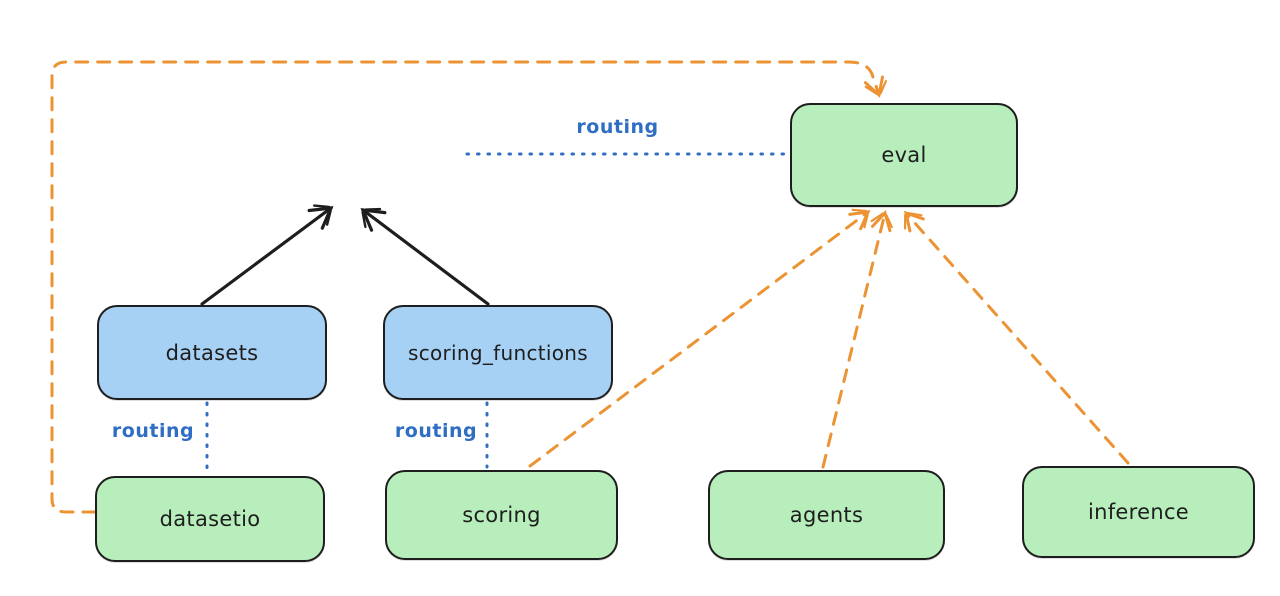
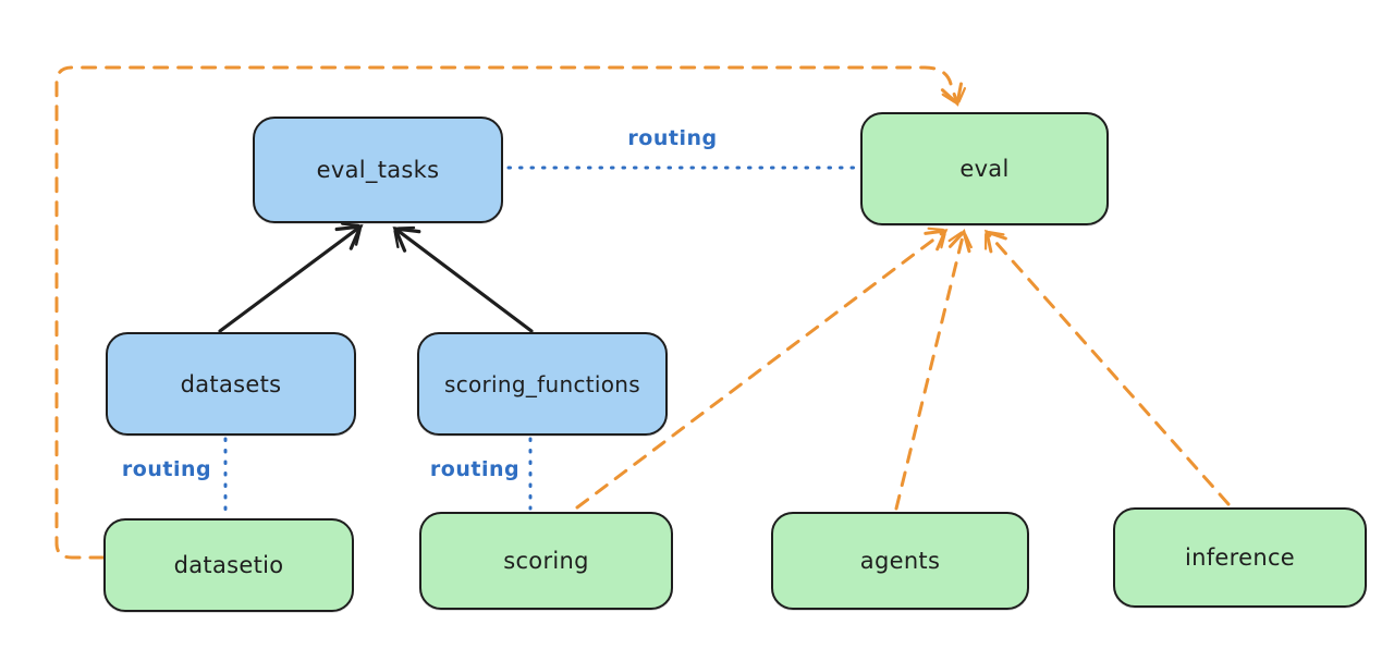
+ eval_tasks
  eval
  datasets
  scoring_functions
  datasetio
  scoring
  agents
  inference
  routing
  routing
  routing
